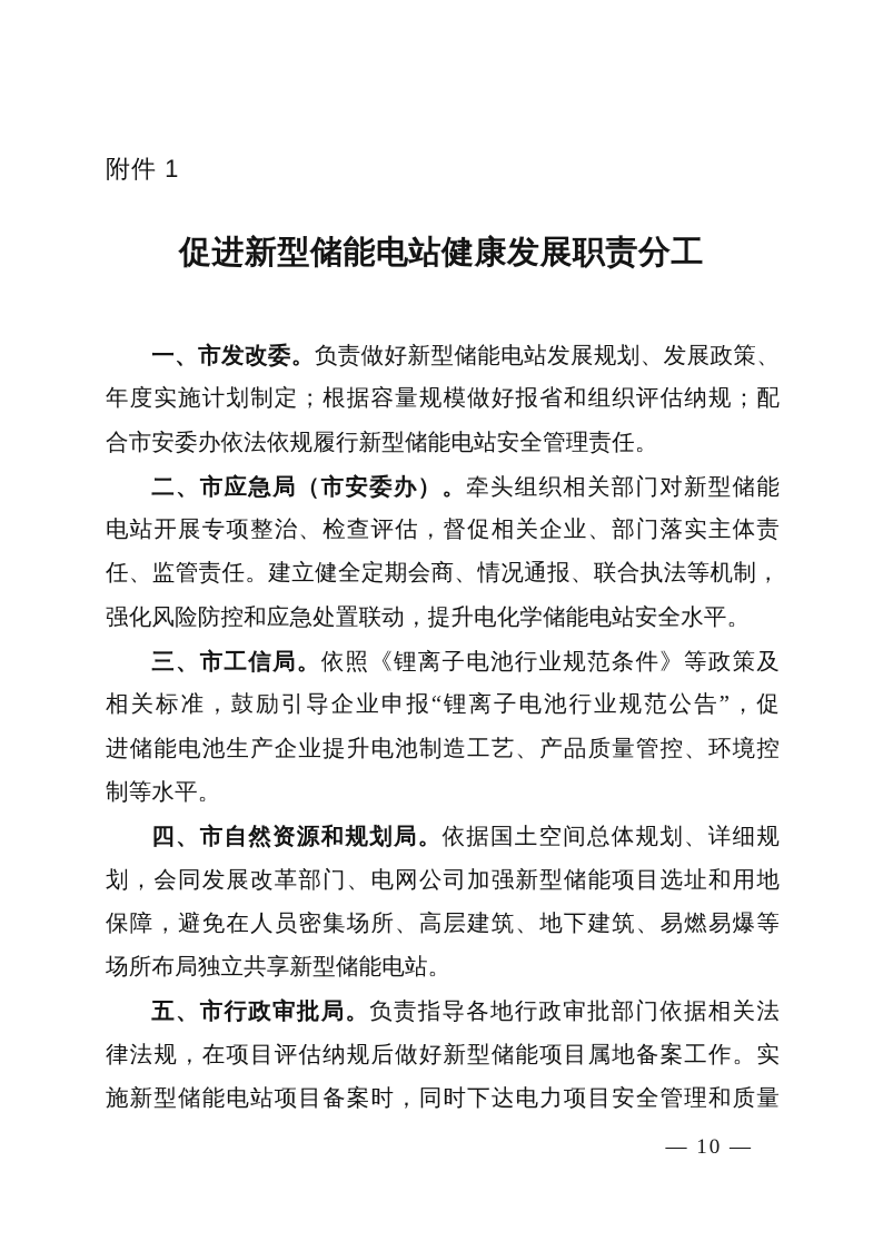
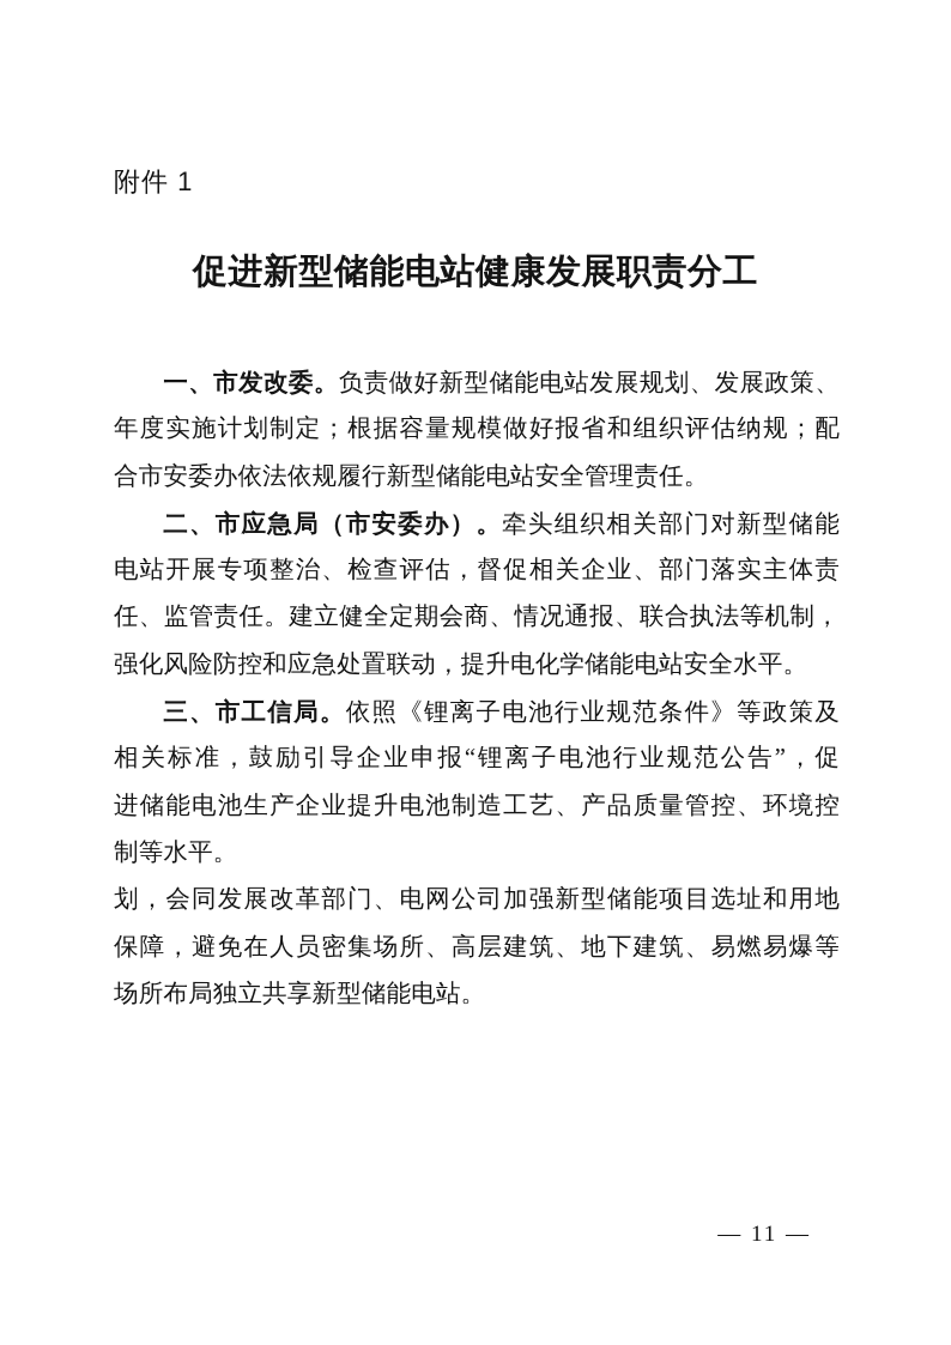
  附件 1
  促进新型储能电站健康发展职责分工
  一、市发改委。负责做好新型储能电站发展规划、发展政策、
  年度实施计划制定；根据容量规模做好报省和组织评估纳规；配
  合市安委办依法依规履行新型储能电站安全管理责任。
  二、市应急局（市安委办）。牵头组织相关部门对新型储能
  电站开展专项整治、检查评估，督促相关企业、部门落实主体责
  任、监管责任。建立健全定期会商、情况通报、联合执法等机制，
  强化风险防控和应急处置联动，提升电化学储能电站安全水平。
  三、市工信局。依照《锂离子电池行业规范条件》等政策及
  相关标准，鼓励引导企业申报“锂离子电池行业规范公告”，促
  进储能电池生产企业提升电池制造工艺、产品质量管控、环境控
  制等水平。
- 四、市自然资源和规划局。依据国土空间总体规划、详细规
  划，会同发展改革部门、电网公司加强新型储能项目选址和用地
  保障，避免在人员密集场所、高层建筑、地下建筑、易燃易爆等
  场所布局独立共享新型储能电站。
- 五、市行政审批局。负责指导各地行政审批部门依据相关法
- 律法规，在项目评估纳规后做好新型储能项目属地备案工作。实
- 施新型储能电站项目备案时，同时下达电力项目安全管理和质量
- — 10 —
+ — 11 —
